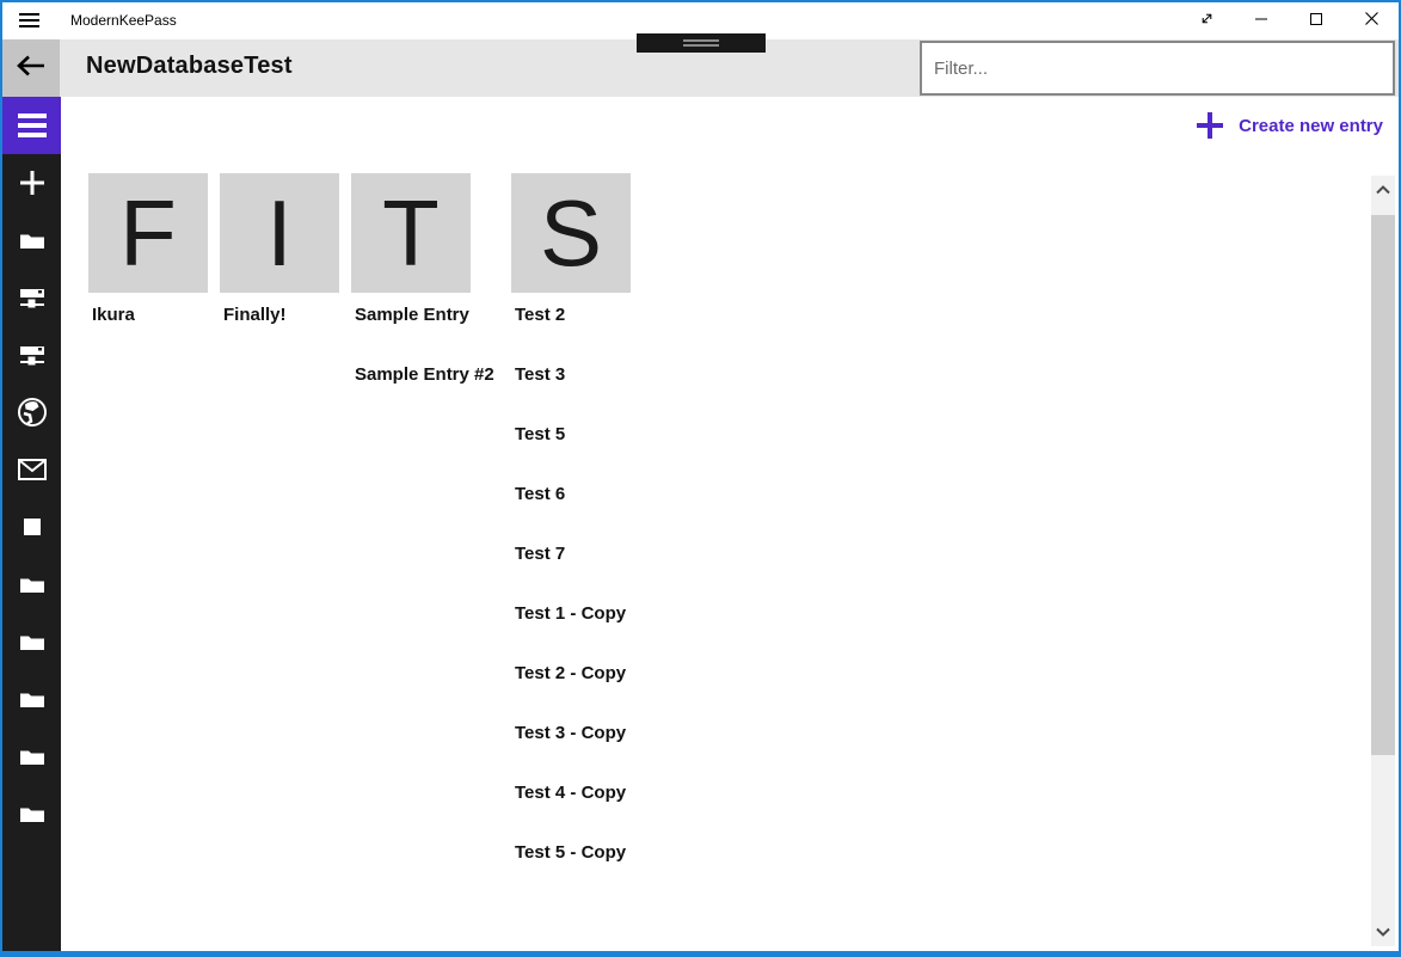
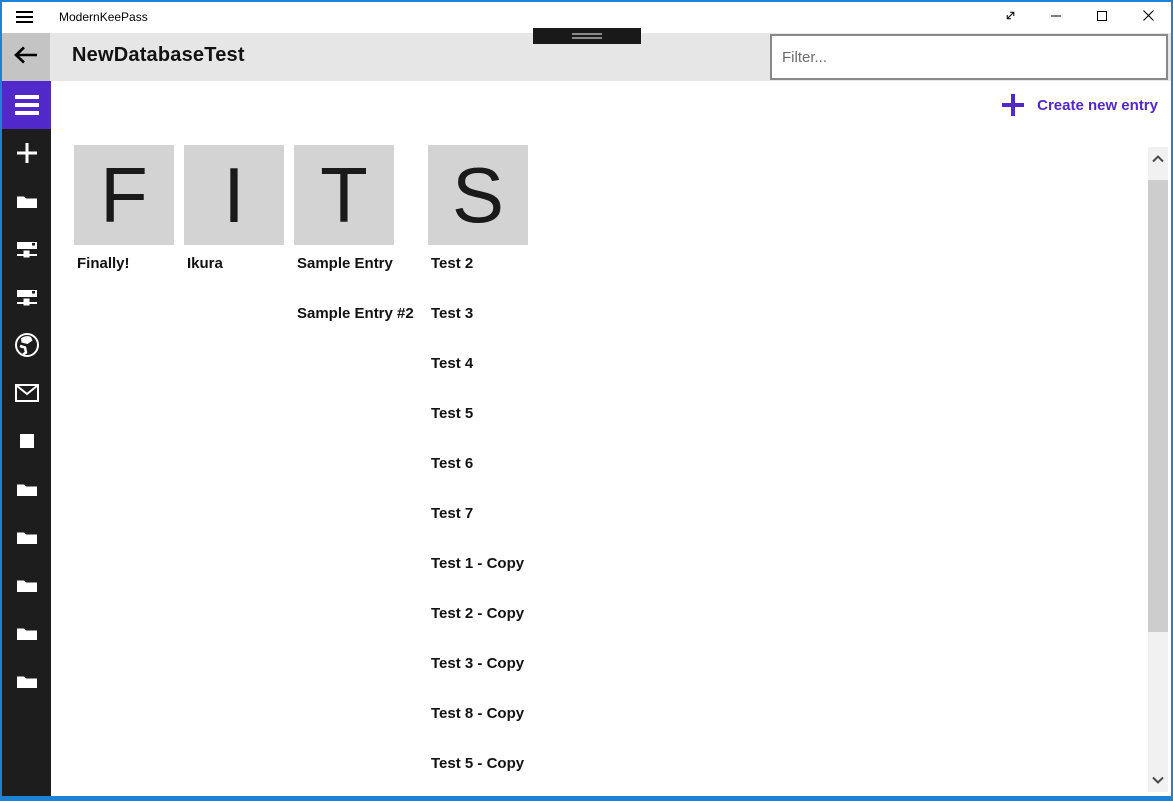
  ModernKeePass
  NewDatabaseTest
  Filter...
  Create new entry
  F
- Ikura
+ Finally!
  I
- Finally!
+ Ikura
  T
  Sample Entry
  Sample Entry #2
  S
  Test 2
  Test 3
+ Test 4
  Test 5
  Test 6
  Test 7
  Test 1 - Copy
  Test 2 - Copy
  Test 3 - Copy
- Test 4 - Copy
+ Test 8 - Copy
  Test 5 - Copy
